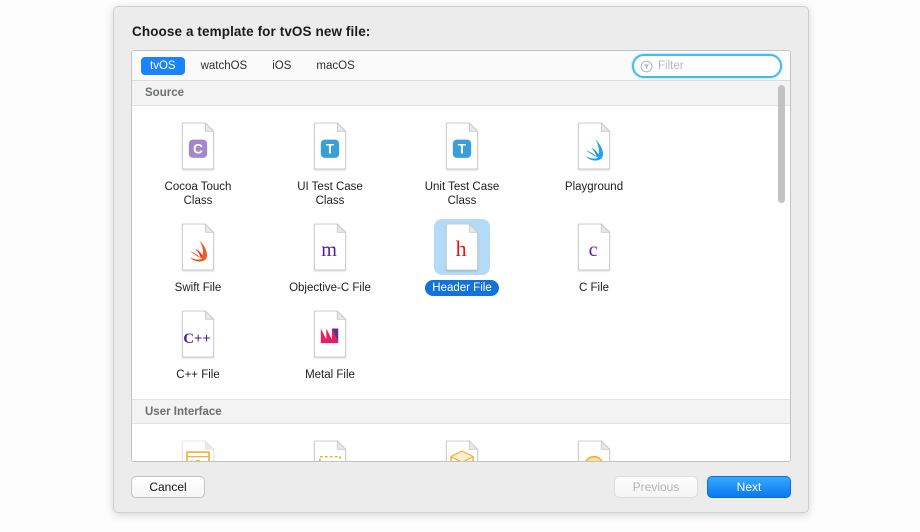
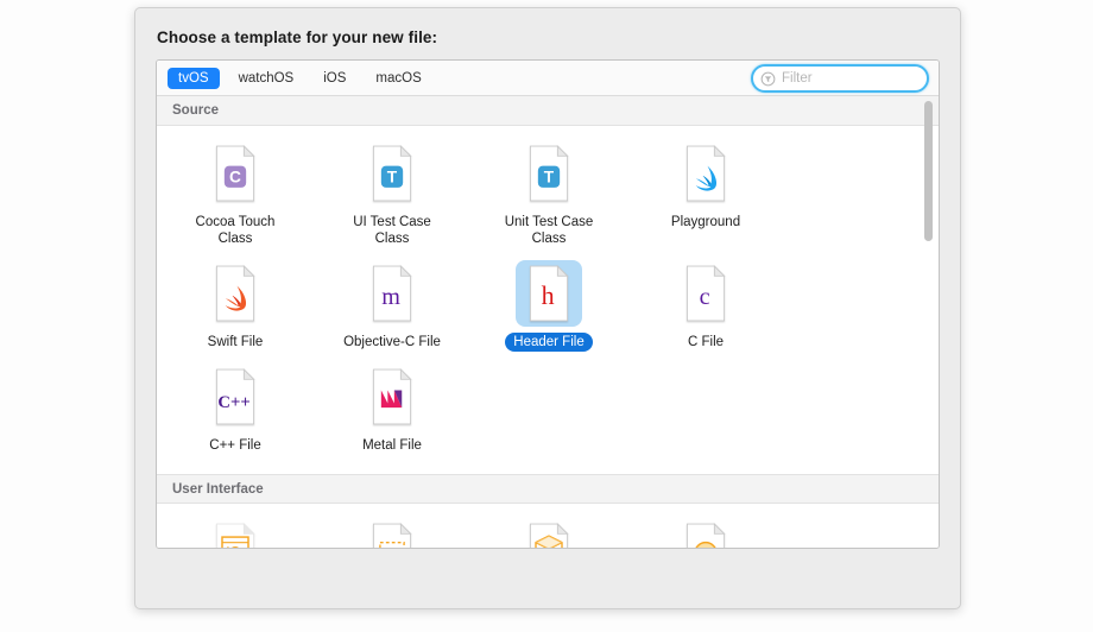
- Choose a template for tvOS new file:
+ Choose a template for your new file:
  tvOS
  watchOS
  iOS
  macOS
  Filter
  Source
  C
  Cocoa Touch Class
  T
  UI Test Case Class
  T
  Unit Test Case Class
  Playground
  Swift File
  m
  Objective-C File
  h
  Header File
  c
  C File
  C++
  C++ File
  Metal File
  User Interface
- Cancel
- Previous
- Next
